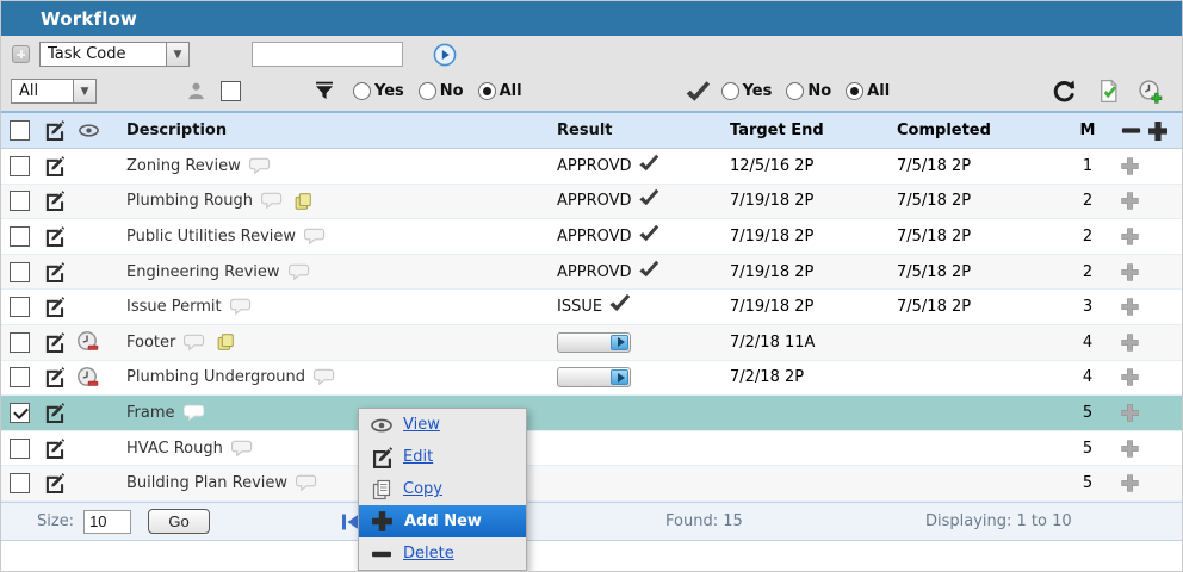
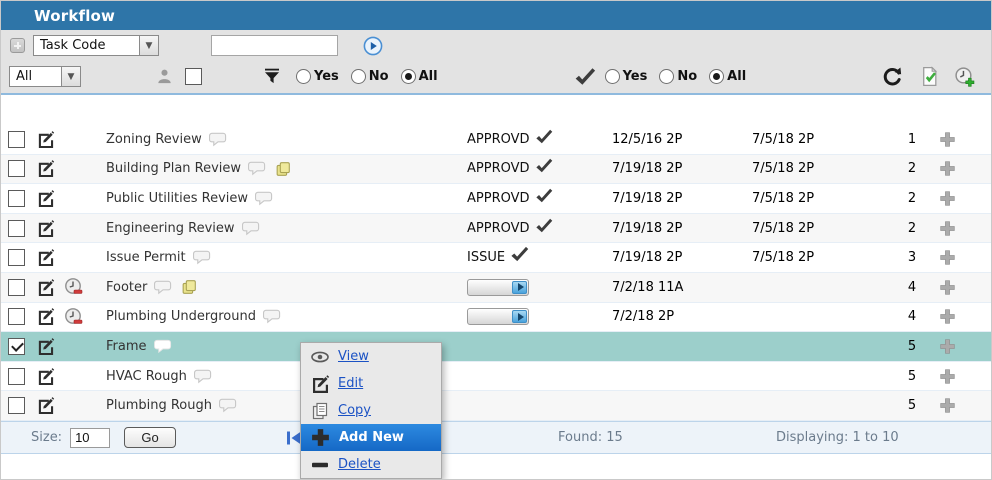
  Workflow
  Task Code
  ▼
  All
  ▼
  Yes
  No
  All
  Yes
  No
  All
- Description
- Result
- Target End
- Completed
- M
  Zoning Review
  APPROVD
  12/5/16 2P
  7/5/18 2P
  1
- Plumbing Rough
+ Building Plan Review
  APPROVD
  7/19/18 2P
  7/5/18 2P
  2
  Public Utilities Review
  APPROVD
  7/19/18 2P
  7/5/18 2P
  2
  Engineering Review
  APPROVD
  7/19/18 2P
  7/5/18 2P
  2
  Issue Permit
  ISSUE
  7/19/18 2P
  7/5/18 2P
  3
  Footer
  7/2/18 11A
  4
  Plumbing Underground
  7/2/18 2P
  4
  Frame
  5
  HVAC Rough
  5
- Building Plan Review
+ Plumbing Rough
  5
  Size:
  10
  Go
  Found: 15
  Displaying: 1 to 10
  View
  Edit
  Copy
  Add New
  Delete
